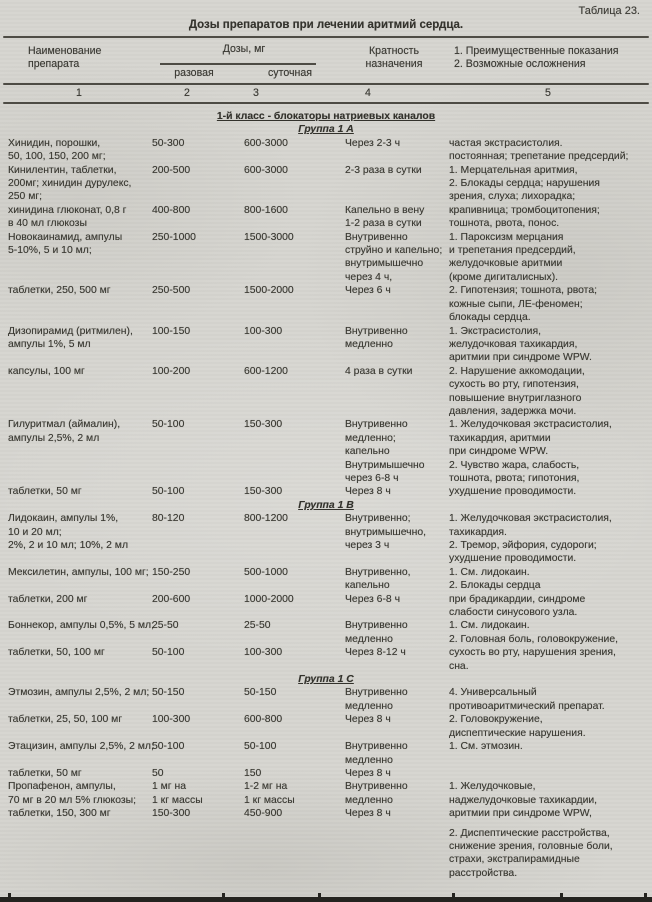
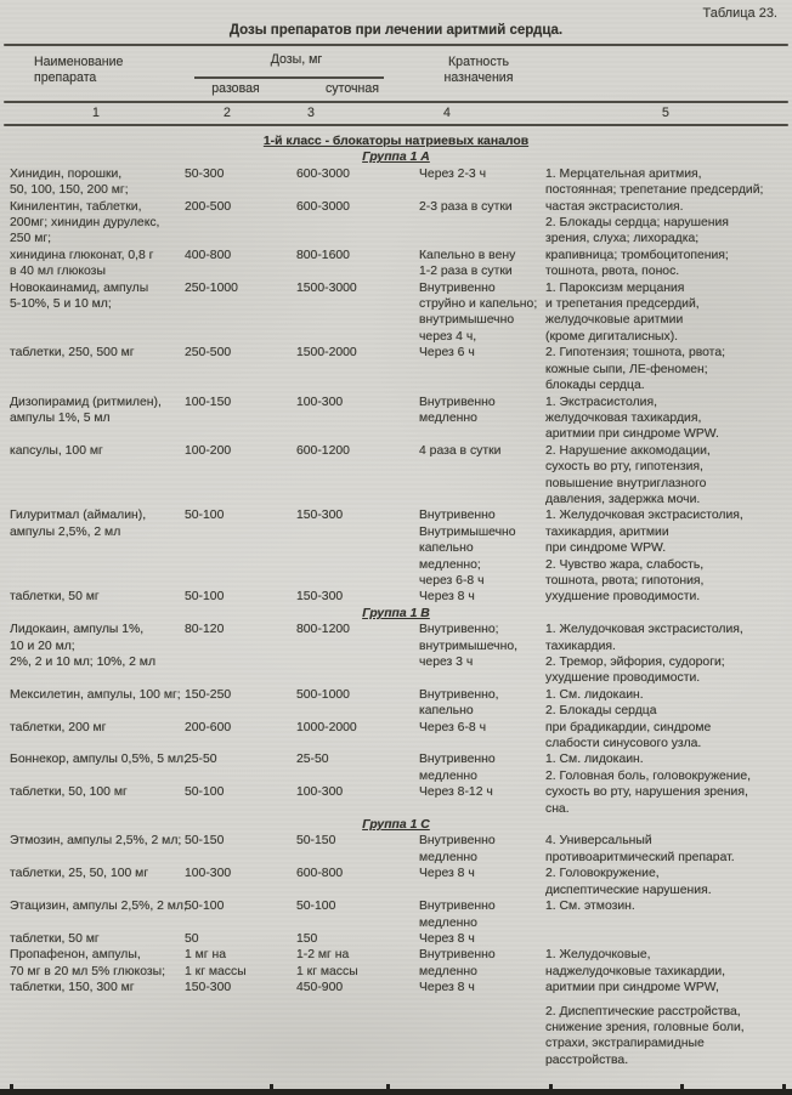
  Таблица 23.
  Дозы препаратов при лечении аритмий сердца.
  Наименование препарата
  Дозы, мг
  разовая
  суточная
  Кратность
  назначения
- 1. Преимущественные показания
- 2. Возможные осложнения
  1
  2
  3
  4
  5
  1-й класс - блокаторы натриевых каналов
  Группа 1 А
  Хинидин, порошки,
  50-300
  600-3000
  Через 2-3 ч
- частая экстрасистолия.
+ 1. Мерцательная аритмия,
  50, 100, 150, 200 мг;
  постоянная; трепетание предсердий;
  Кинилентин, таблетки,
  200-500
  600-3000
  2-3 раза в сутки
- 1. Мерцательная аритмия,
+ частая экстрасистолия.
  200мг; хинидин дурулекс,
  2. Блокады сердца; нарушения
  250 мг;
  зрения, слуха; лихорадка;
  хинидина глюконат, 0,8 г
  400-800
  800-1600
  Капельно в вену
  крапивница; тромбоцитопения;
  в 40 мл глюкозы
  1-2 раза в сутки
  тошнота, рвота, понос.
  Новокаинамид, ампулы
  250-1000
  1500-3000
  Внутривенно
  1. Пароксизм мерцания
  5-10%, 5 и 10 мл;
  струйно и капельно;
  и трепетания предсердий,
  внутримышечно
  желудочковые аритмии
  через 4 ч,
  (кроме дигиталисных).
  таблетки, 250, 500 мг
  250-500
  1500-2000
  Через 6 ч
  2. Гипотензия; тошнота, рвота;
  кожные сыпи, ЛЕ-феномен;
  блокады сердца.
  Дизопирамид (ритмилен),
  100-150
  100-300
  Внутривенно
  1. Экстрасистолия,
  ампулы 1%, 5 мл
  медленно
  желудочковая тахикардия,
  аритмии при синдроме WPW.
  капсулы, 100 мг
  100-200
  600-1200
  4 раза в сутки
  2. Нарушение аккомодации,
  сухость во рту, гипотензия,
  повышение внутриглазного
  давления, задержка мочи.
  Гилуритмал (аймалин),
  50-100
  150-300
  Внутривенно
  1. Желудочковая экстрасистолия,
  ампулы 2,5%, 2 мл
- медленно;
+ Внутримышечно
  тахикардия, аритмии
  капельно
  при синдроме WPW.
- Внутримышечно
+ медленно;
  2. Чувство жара, слабость,
  через 6-8 ч
  тошнота, рвота; гипотония,
  таблетки, 50 мг
  50-100
  150-300
  Через 8 ч
  ухудшение проводимости.
  Группа 1 В
  Лидокаин, ампулы 1%,
  80-120
  800-1200
  Внутривенно;
  1. Желудочковая экстрасистолия,
  10 и 20 мл;
  внутримышечно,
  тахикардия.
  2%, 2 и 10 мл; 10%, 2 мл
  через 3 ч
  2. Тремор, эйфория, судороги;
  ухудшение проводимости.
  Мексилетин, ампулы, 100 мг;
  150-250
  500-1000
  Внутривенно,
  1. См. лидокаин.
  капельно
  2. Блокады сердца
  таблетки, 200 мг
  200-600
  1000-2000
  Через 6-8 ч
  при брадикардии, синдроме
  слабости синусового узла.
  Боннекор, ампулы 0,5%, 5 м
  25-50
  25-50
  Внутривенно
  1. См. лидокаин.
  медленно
  2. Головная боль, головокружение,
  таблетки, 50, 100 мг
  50-100
  100-300
  Через 8-12 ч
  сухость во рту, нарушения зрения,
  сна.
  Группа 1 С
  Этмозин, ампулы 2,5%, 2 мл;
  50-150
  50-150
  Внутривенно
  4. Универсальный
  медленно
  противоаритмический препарат.
  таблетки, 25, 50, 100 мг
  100-300
  600-800
  Через 8 ч
  2. Головокружение,
  диспептические нарушения.
  Этацизин, ампулы 2,5%, 2 мл
  50-100
  50-100
  Внутривенно
  1. См. этмозин.
  медленно
  таблетки, 50 мг
  50
  150
  Через 8 ч
  Пропафенон, ампулы,
  1 мг на
  1-2 мг на
  Внутривенно
  1. Желудочковые,
  70 мг в 20 мл 5% глюкозы;
  1 кг массы
  1 кг массы
  медленно
  наджелудочковые тахикардии,
  таблетки, 150, 300 мг
  150-300
  450-900
  Через 8 ч
  аритмии при синдроме WPW,
  2. Диспептические расстройства,
  снижение зрения, головные боли,
  страхи, экстрапирамидные
  расстройства.
